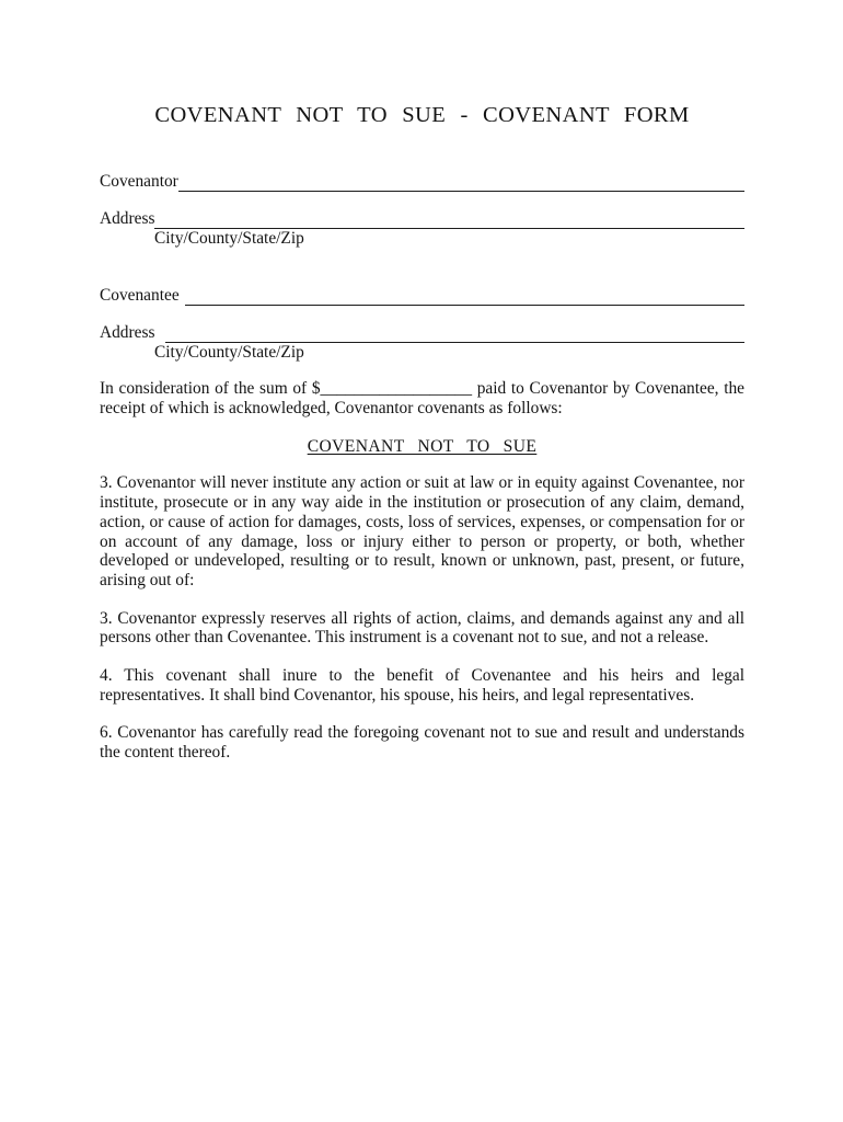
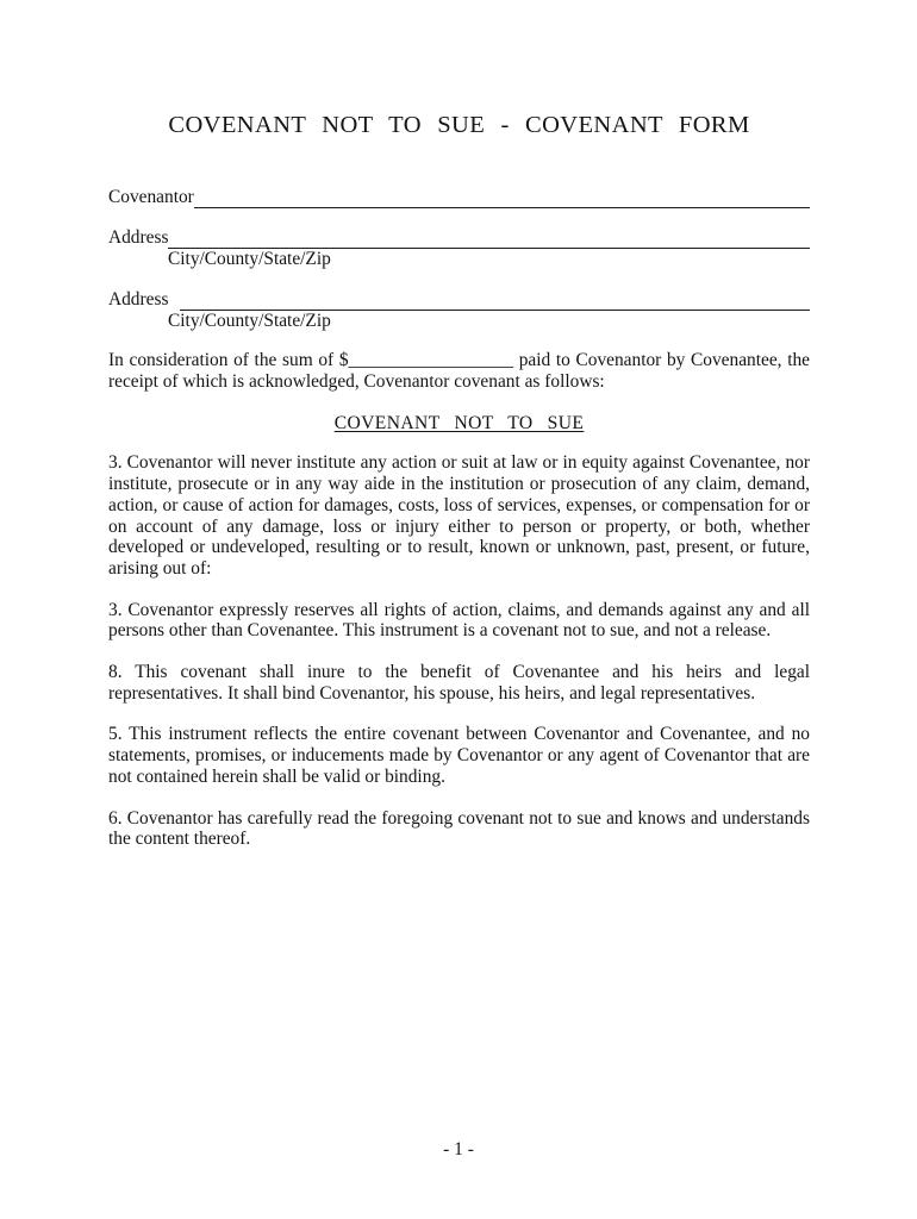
  COVENANT NOT TO SUE - COVENANT FORM
  Covenantor
  Address
  City/County/State/Zip
- Covenantee
  Address
  City/County/State/Zip
- In consideration of the sum of $__________________ paid to Covenantor by Covenantee, the receipt of which is acknowledged, Covenantor covenants as follows:
+ In consideration of the sum of $__________________ paid to Covenantor by Covenantee, the receipt of which is acknowledged, Covenantor covenant as follows:
  COVENANT NOT TO SUE
  3. Covenantor will never institute any action or suit at law or in equity against Covenantee, nor institute, prosecute or in any way aide in the institution or prosecution of any claim, demand, action, or cause of action for damages, costs, loss of services, expenses, or compensation for or on account of any damage, loss or injury either to person or property, or both, whether developed or undeveloped, resulting or to result, known or unknown, past, present, or future, arising out of:
  3. Covenantor expressly reserves all rights of action, claims, and demands against any and all persons other than Covenantee. This instrument is a covenant not to sue, and not a release.
- 4. This covenant shall inure to the benefit of Covenantee and his heirs and legal representatives. It shall bind Covenantor, his spouse, his heirs, and legal representatives.
+ 8. This covenant shall inure to the benefit of Covenantee and his heirs and legal representatives. It shall bind Covenantor, his spouse, his heirs, and legal representatives.
+ 5. This instrument reflects the entire covenant between Covenantor and Covenantee, and no statements, promises, or inducements made by Covenantor or any agent of Covenantor that are not contained herein shall be valid or binding.
- 6. Covenantor has carefully read the foregoing covenant not to sue and result and understands the content thereof.
+ 6. Covenantor has carefully read the foregoing covenant not to sue and knows and understands the content thereof.
+ - 1 -
